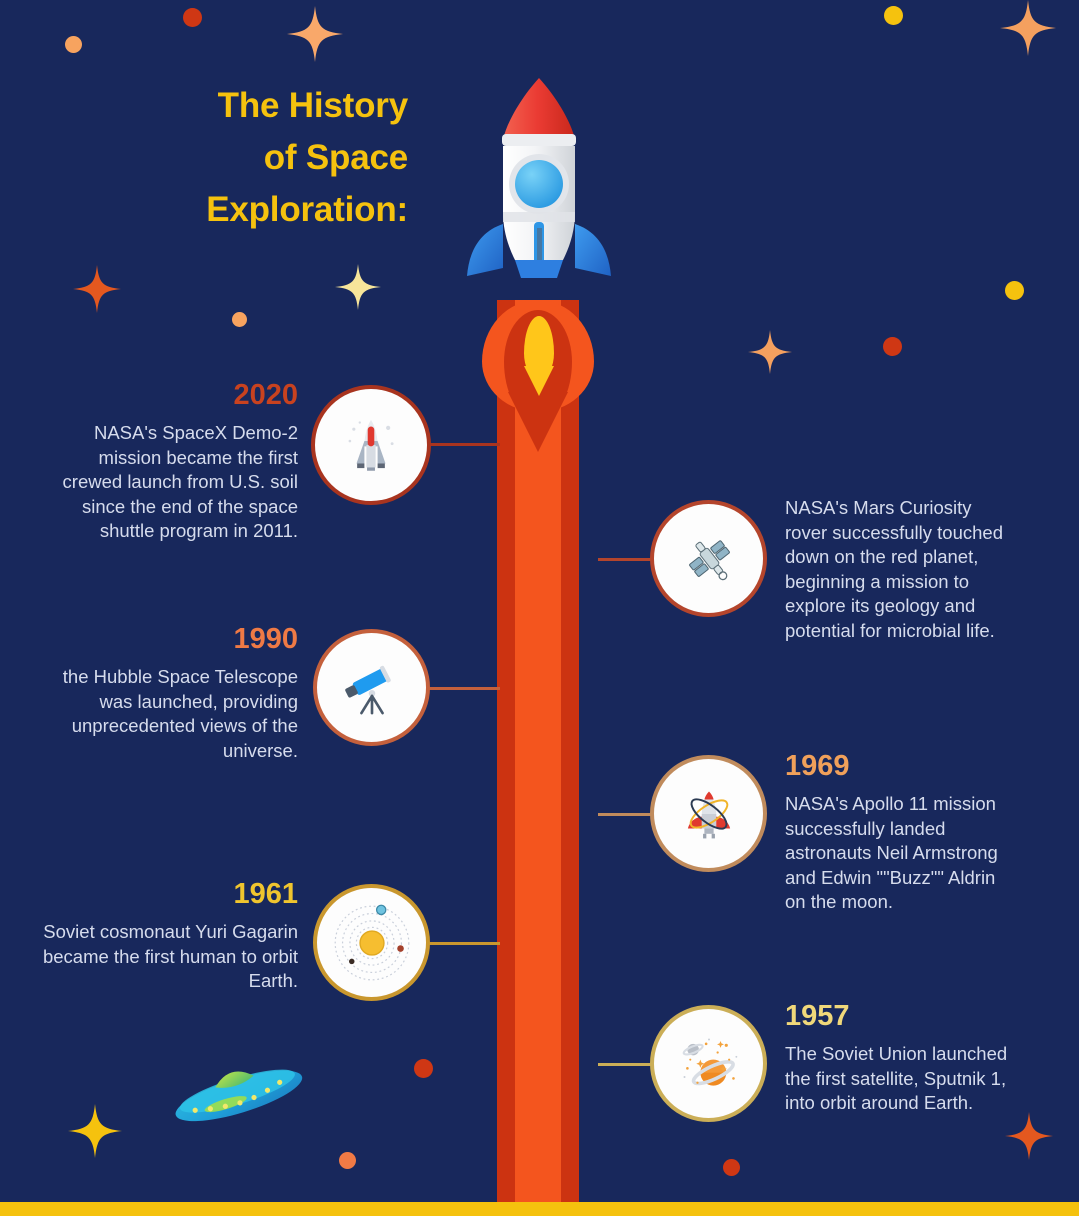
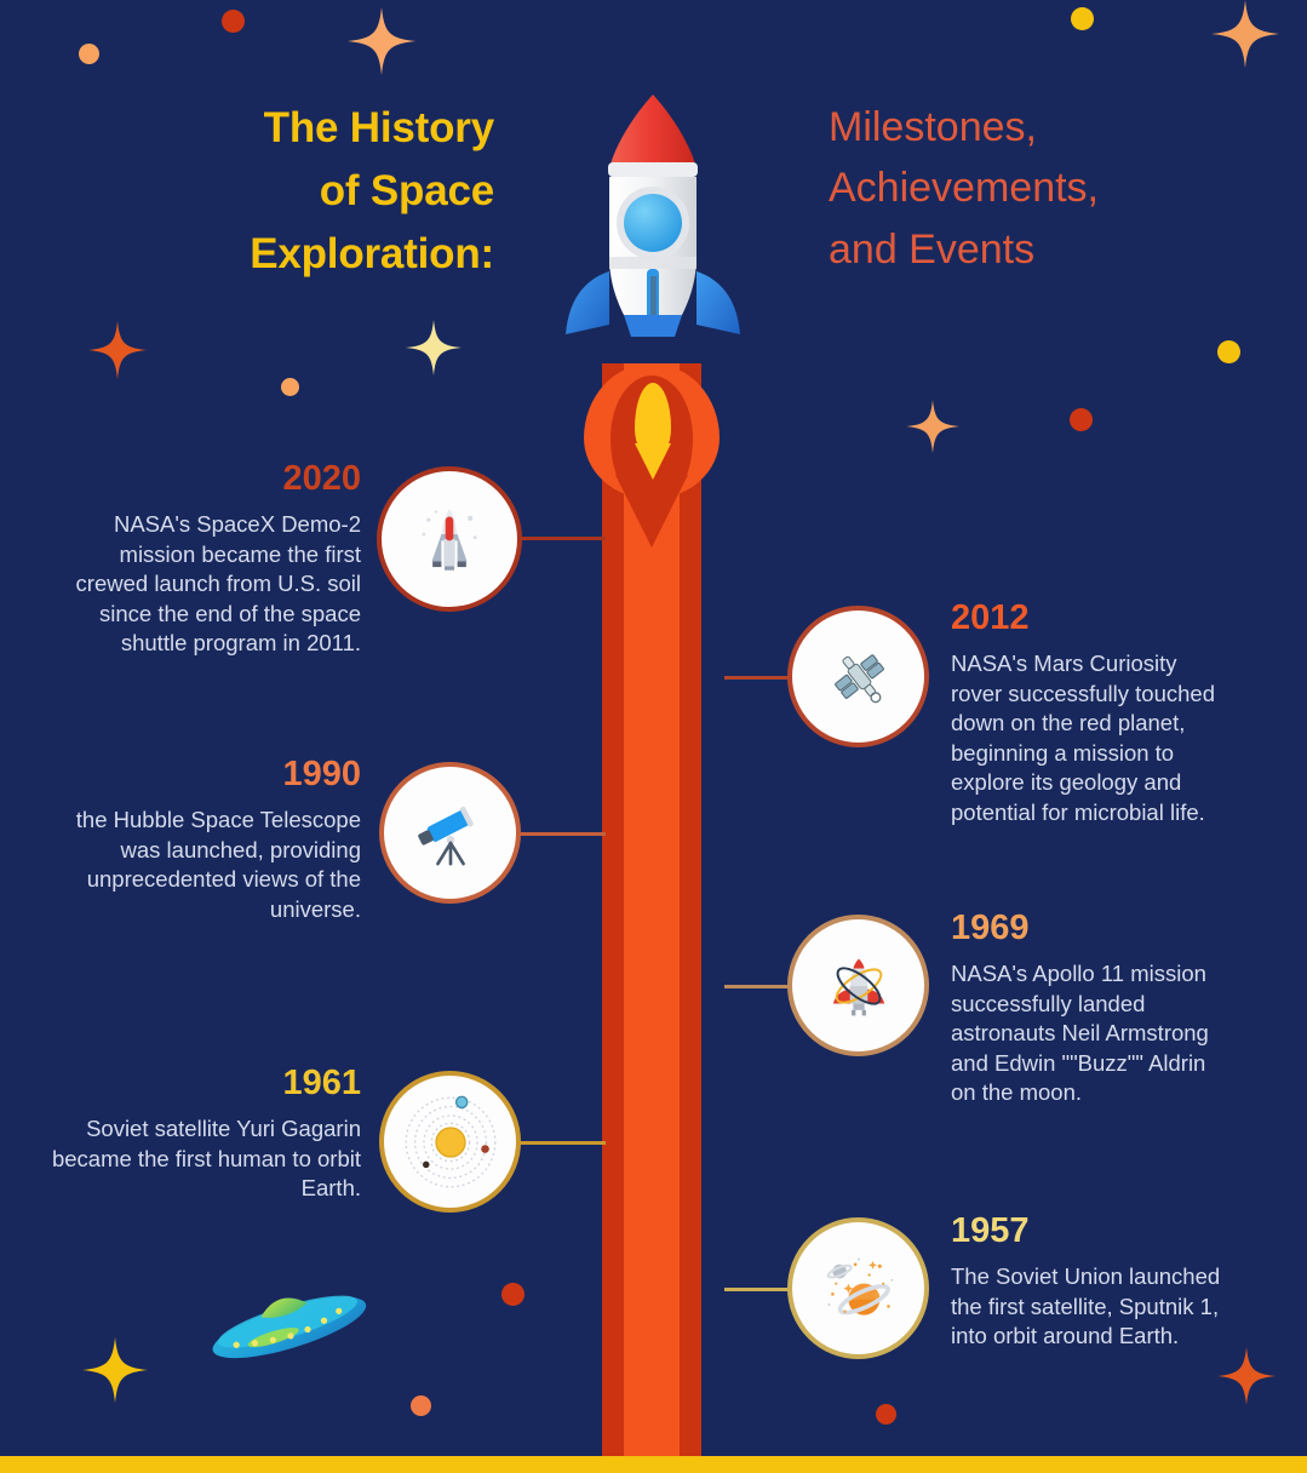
  The History
  of Space
  Exploration:
+ Milestones,
+ Achievements,
+ and Events
  2020
  NASA's SpaceX Demo-2 mission became the first crewed launch from U.S. soil since the end of the space shuttle program in 2011.
+ 2012
  NASA's Mars Curiosity rover successfully touched down on the red planet, beginning a mission to explore its geology and potential for microbial life.
  1990
  the Hubble Space Telescope was launched, providing unprecedented views of the universe.
  1969
  NASA's Apollo 11 mission successfully landed astronauts Neil Armstrong and Edwin ""Buzz"" Aldrin on the moon.
  1961
- Soviet cosmonaut Yuri Gagarin became the first human to orbit Earth.
+ Soviet satellite Yuri Gagarin became the first human to orbit Earth.
  1957
  The Soviet Union launched the first satellite, Sputnik 1, into orbit around Earth.
